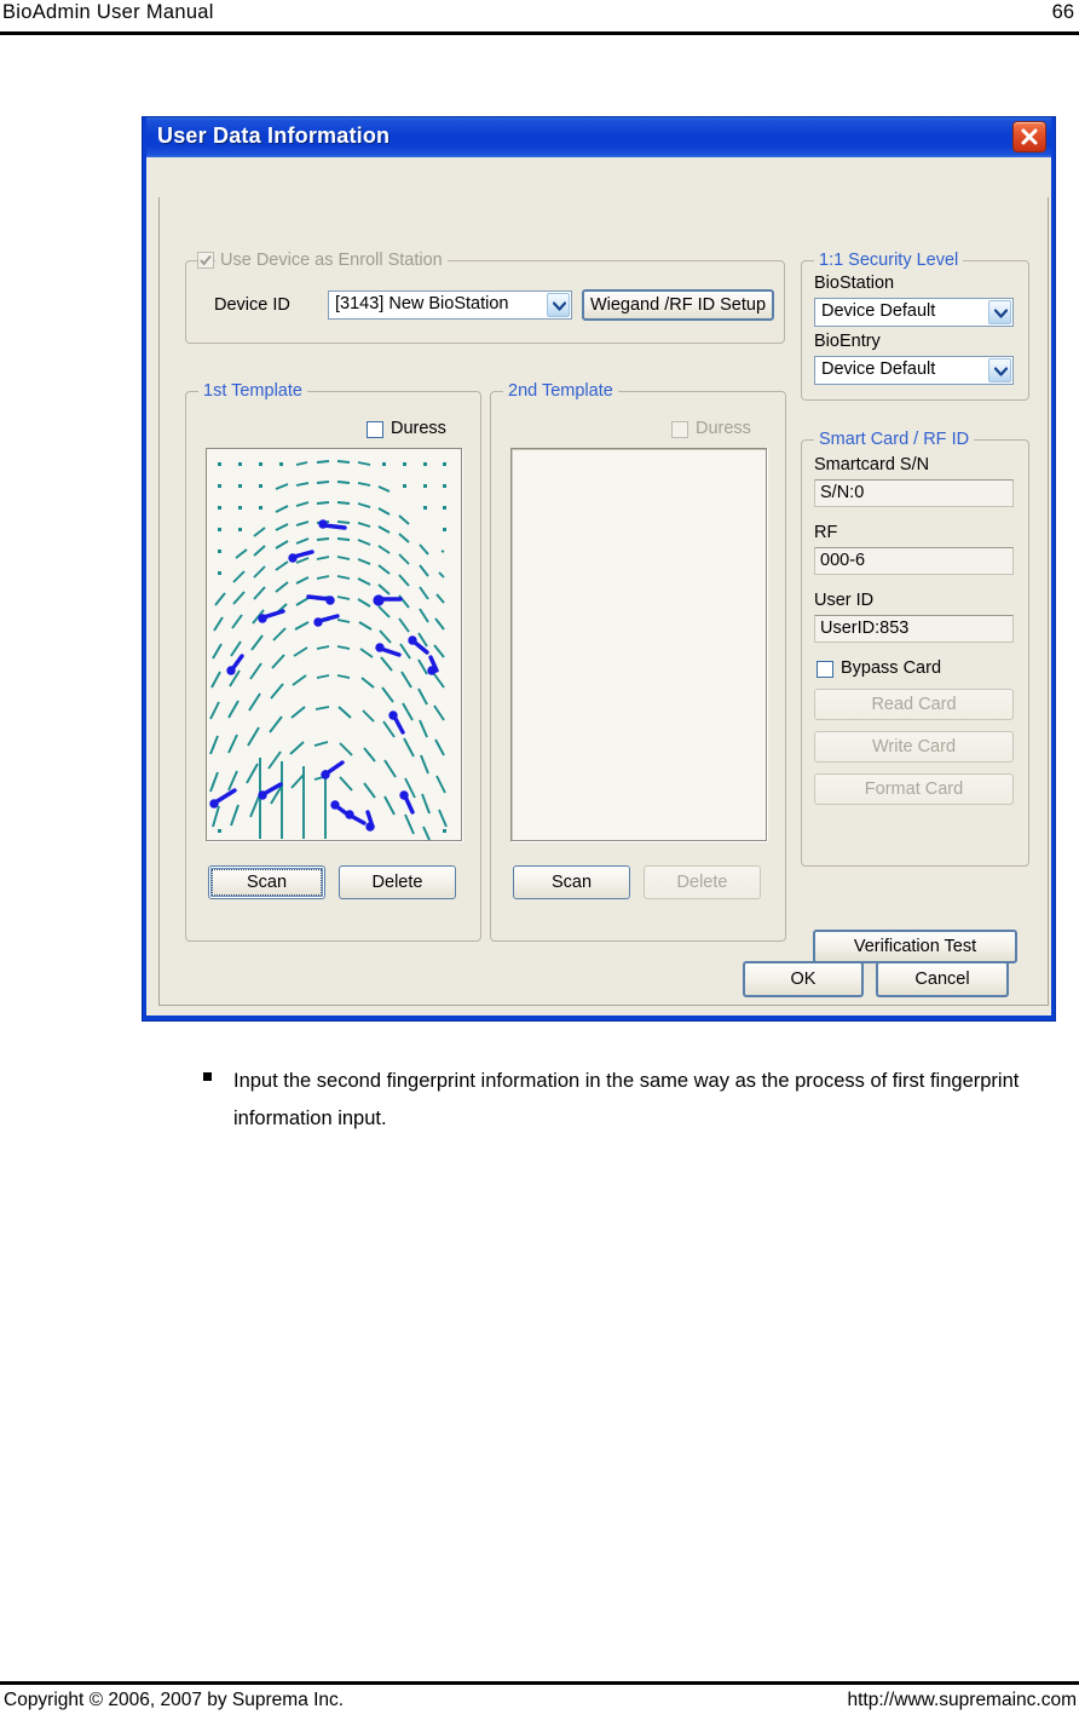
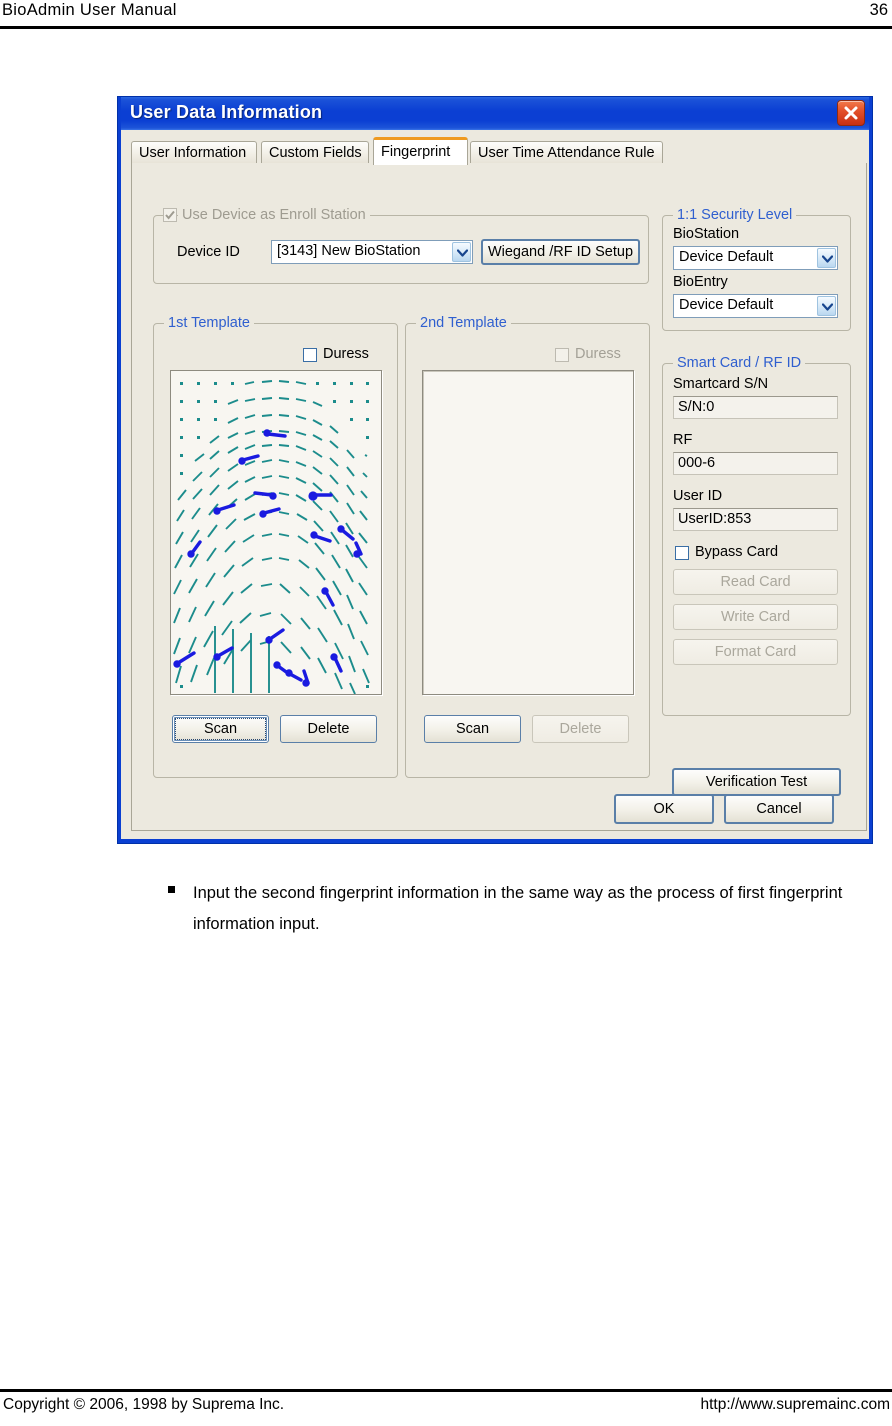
  BioAdmin User Manual
- 66
+ 36
  User Data Information
+ User Information
+ Custom Fields
+ Fingerprint
+ User Time Attendance Rule
  Use Device as Enroll Station
  Device ID
  [3143] New BioStation
  Wiegand /RF ID Setup
  1st Template
  Duress
  Scan
  Delete
  2nd Template
  Duress
  Scan
  Delete
  1:1 Security Level
  BioStation
  Device Default
  BioEntry
  Device Default
  Smart Card / RF ID
  Smartcard S/N
  S/N:0
  RF
  000-6
  User ID
  UserID:853
  Bypass Card
  Read Card
  Write Card
  Format Card
  Verification Test
  OK
  Cancel
  Input the second fingerprint information in the same way as the process of first fingerprint information input.
- Copyright © 2006, 2007 by Suprema Inc.
+ Copyright © 2006, 1998 by Suprema Inc.
  http://www.supremainc.com
